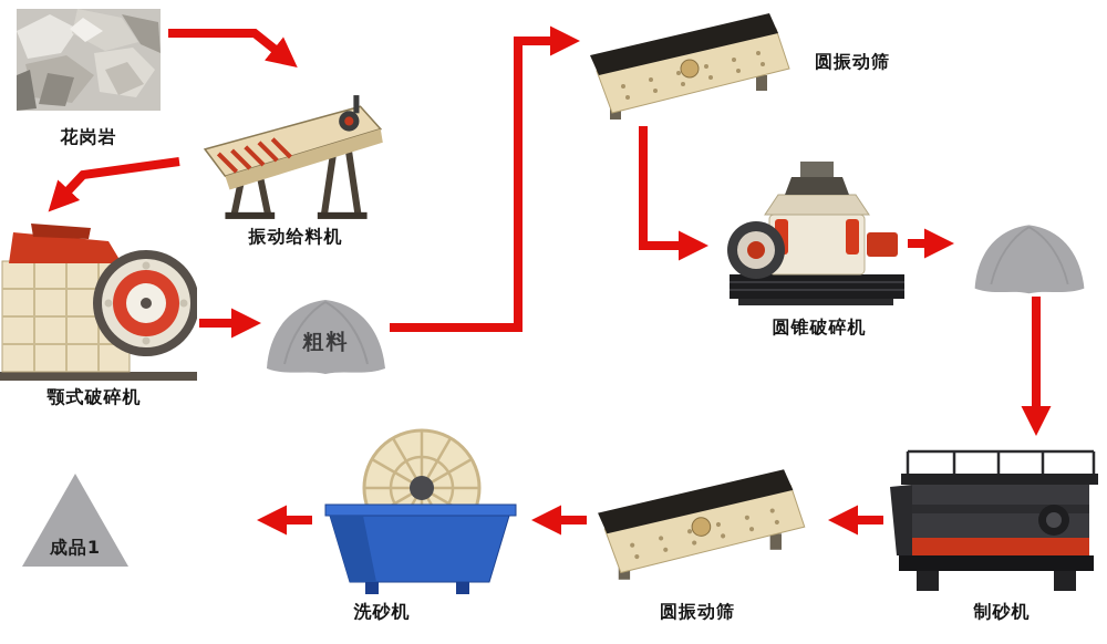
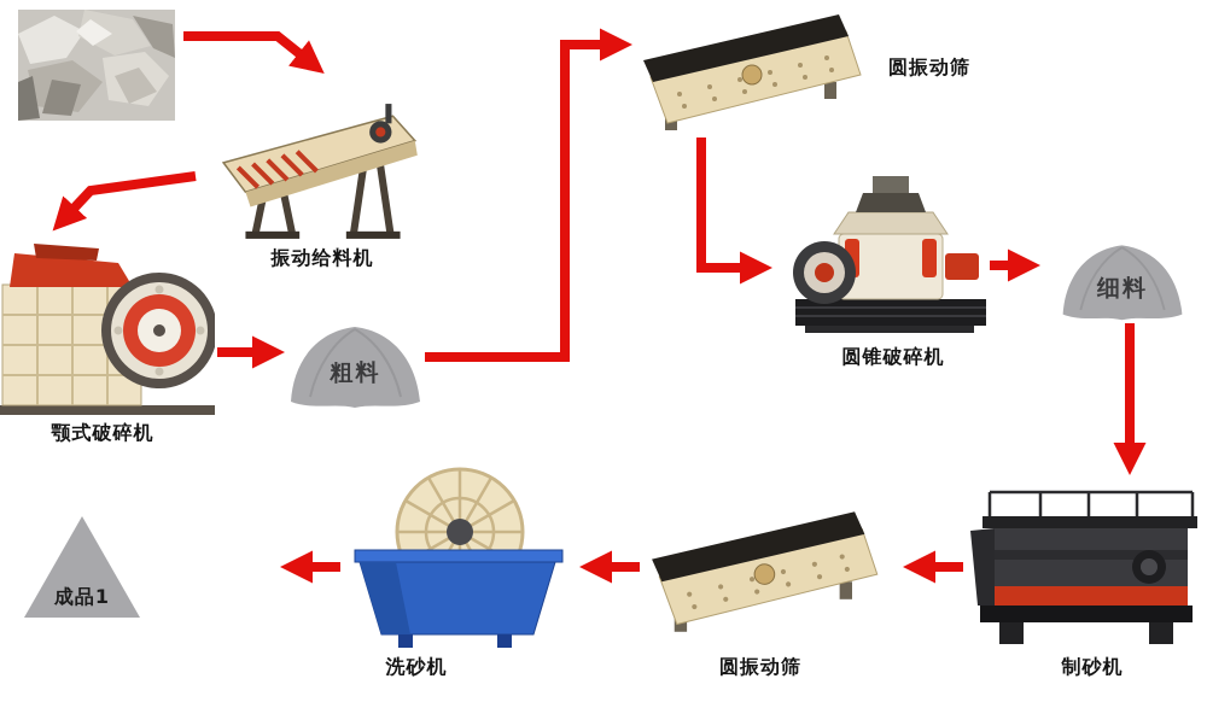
- 花岗岩
  振动给料机
  颚式破碎机
  粗料
  圆振动筛
  圆锥破碎机
+ 细料
  制砂机
  圆振动筛
  洗砂机
  成品1
